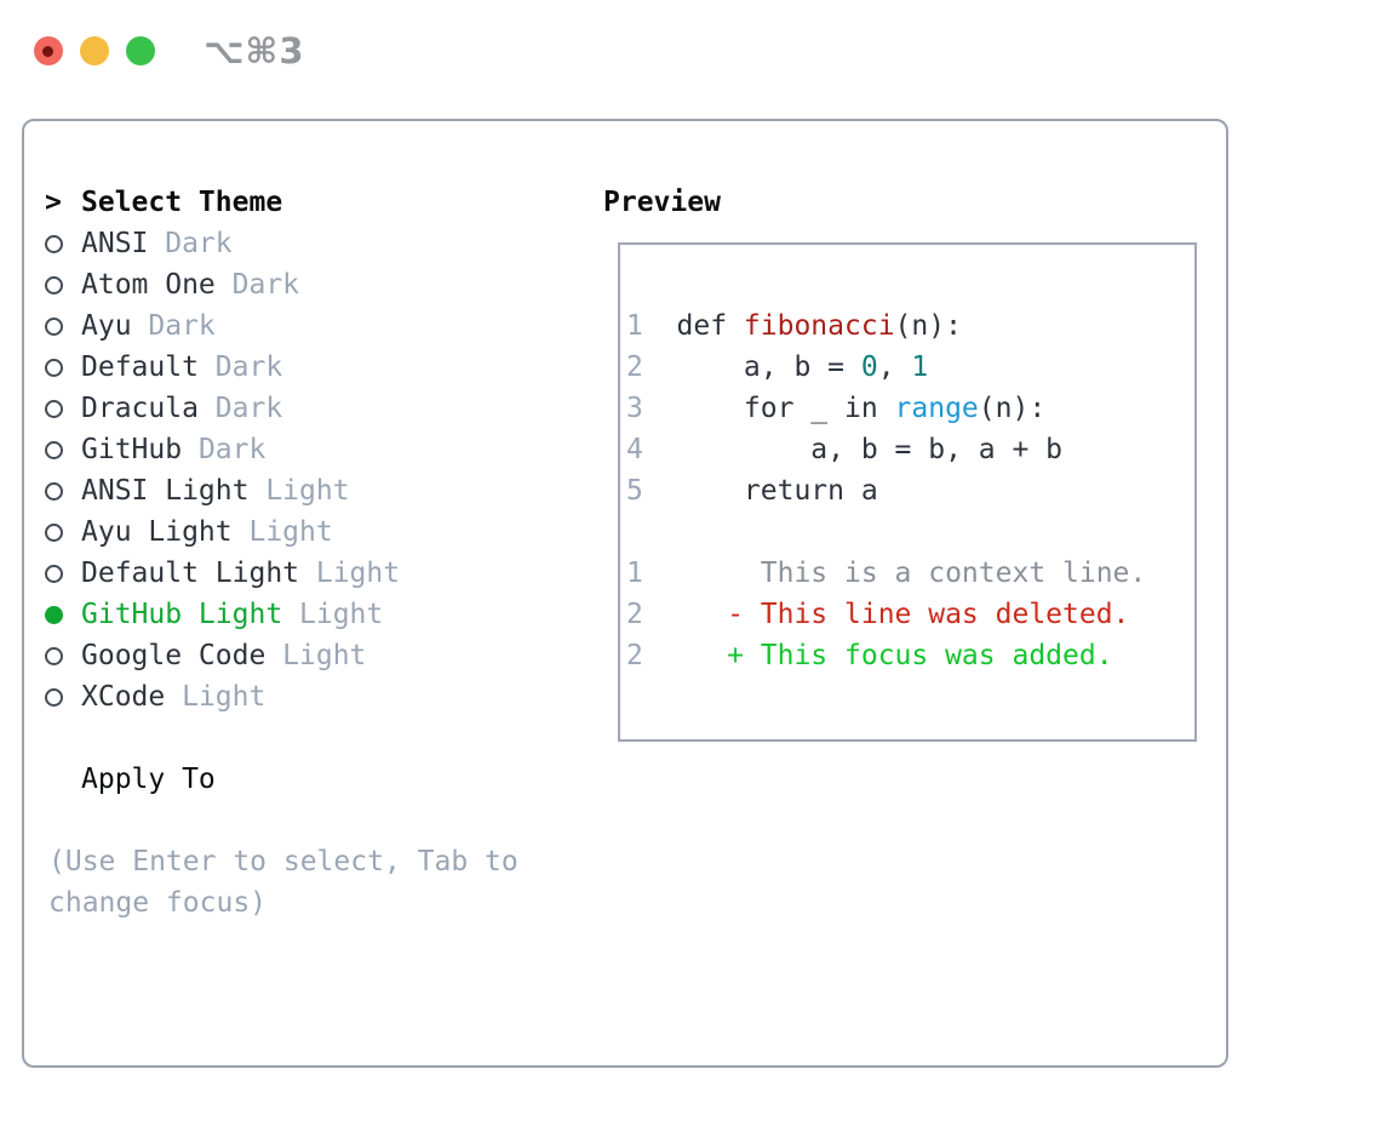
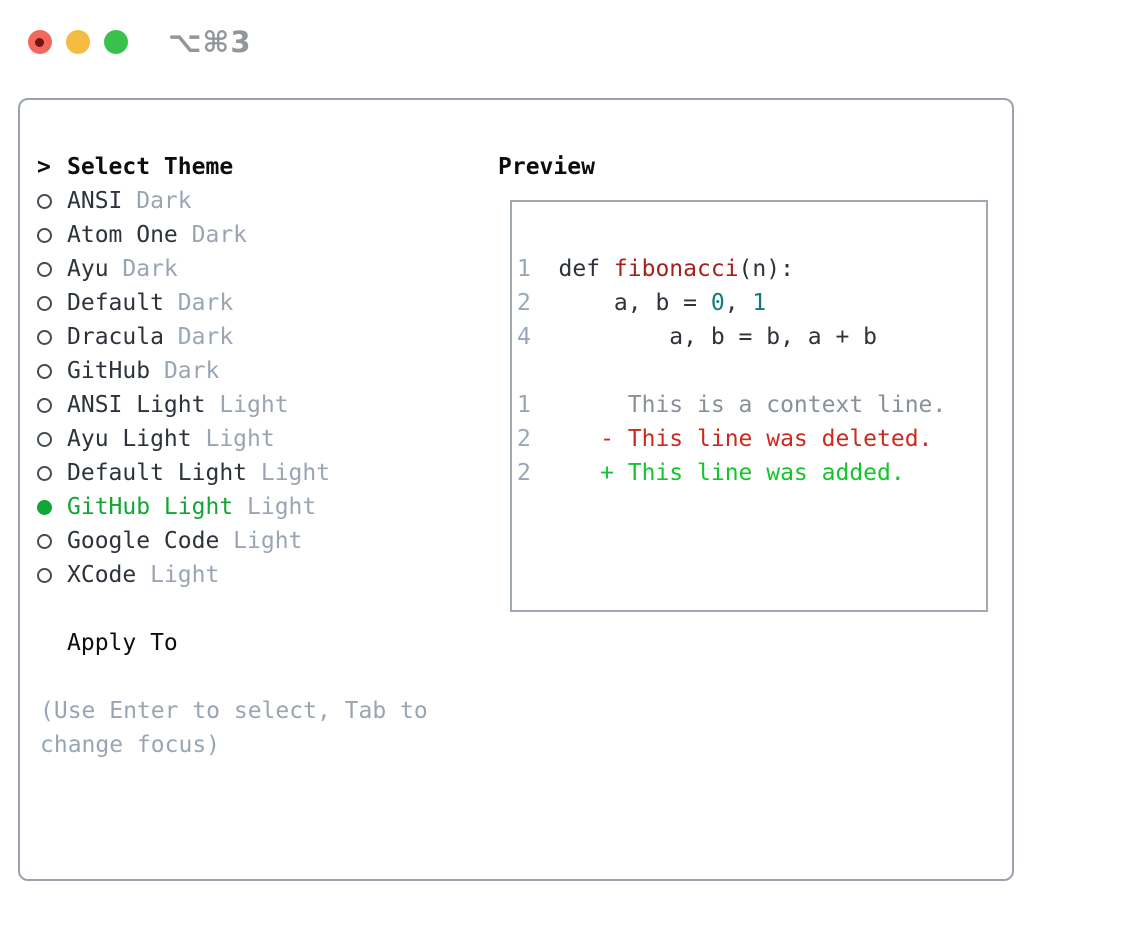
  ⌥⌘3
  >
  Select Theme
  ANSI
  Dark
  Atom One
  Dark
  Ayu
  Dark
  Default
  Dark
  Dracula
  Dark
  GitHub
  Dark
  ANSI Light
  Light
  Ayu Light
  Light
  Default Light
  Light
  GitHub Light
  Light
  Google Code
  Light
  XCode
  Light
  Apply To
  (Use Enter to select, Tab to
  change focus)
  Preview
  1
  def fibonacci(n):
  2
  a, b = 0, 1
- 3
- for _ in range(n):
  4
  a, b = b, a + b
- 5
- return a
  1
  This is a context line.
  2
  - This line was deleted.
  2
- + This focus was added.
+ + This line was added.
